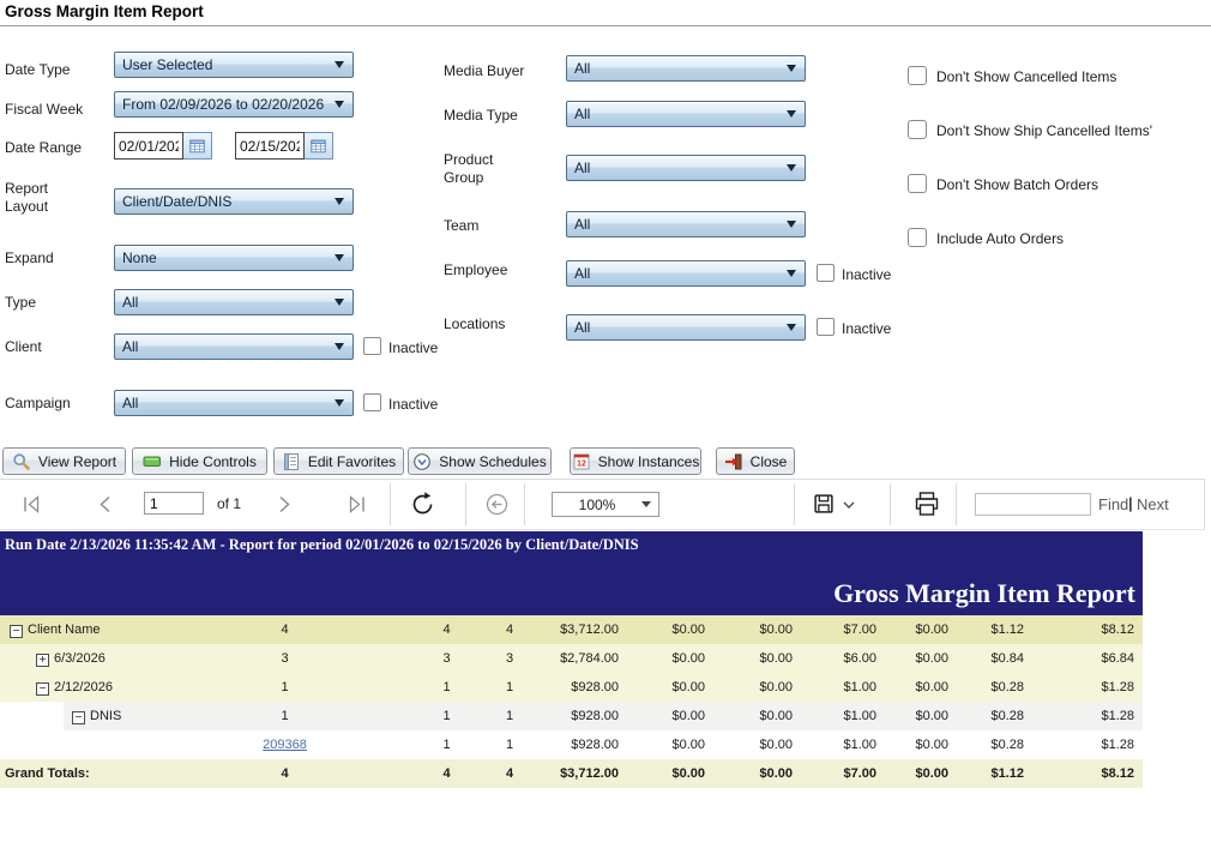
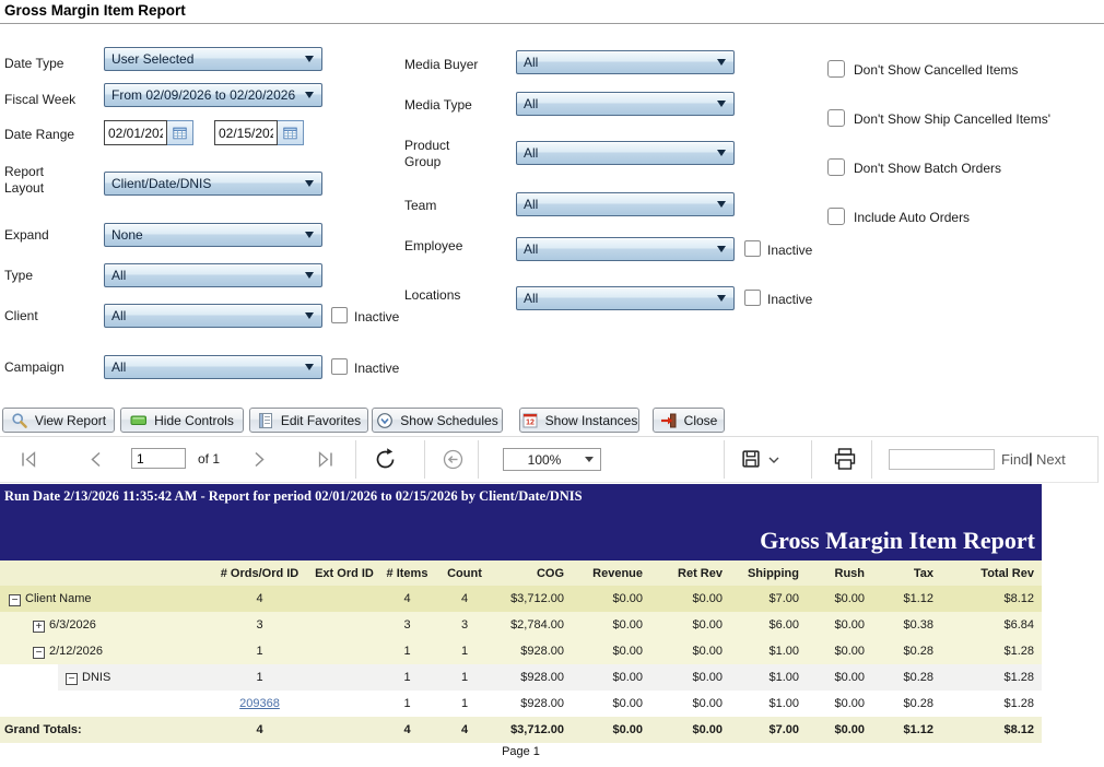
  Gross Margin Item Report
  Date Type
  User Selected
  Fiscal Week
  From 02/09/2026 to 02/20/2026
  Date Range
  02/01/20
  02/15/20
  Report Layout
  Client/Date/DNIS
  Expand
  None
  Type
  All
  Client
  All
  Inactive
  Campaign
  All
  Inactive
  Media Buyer
  All
  Media Type
  All
  Product Group
  All
  Team
  All
  Employee
  All
  Inactive
  Locations
  All
  Inactive
  Don't Show Cancelled Items
  Don't Show Ship Cancelled Items'
  Don't Show Batch Orders
  Include Auto Orders
  View Report
  Hide Controls
  Edit Favorites
  Show Schedules
  Show Instances
  Close
  1
  of 1
  100%
  Find
  |
  Next
  Run Date 2/13/2026 11:35:42 AM - Report for period 02/01/2026 to 02/15/2026 by Client/Date/DNIS
  Gross Margin Item Report
+ # Ords/Ord ID
+ Ext Ord ID
+ # Items
+ Count
+ COG
+ Revenue
+ Ret Rev
+ Shipping
+ Rush
+ Tax
+ Total Rev
  − Client Name
  4
  4
  4
  $3,712.00
  $0.00
  $0.00
  $7.00
  $0.00
  $1.12
  $8.12
  + 6/3/2026
  3
  3
  3
  $2,784.00
  $0.00
  $0.00
  $6.00
  $0.00
- $0.84
+ $0.38
  $6.84
  − 2/12/2026
  1
  1
  1
  $928.00
  $0.00
  $0.00
  $1.00
  $0.00
  $0.28
  $1.28
  − DNIS
  1
  1
  1
  $928.00
  $0.00
  $0.00
  $1.00
  $0.00
  $0.28
  $1.28
  209368
  1
  1
  $928.00
  $0.00
  $0.00
  $1.00
  $0.00
  $0.28
  $1.28
  Grand Totals:
  4
  4
  4
  $3,712.00
  $0.00
  $0.00
  $7.00
  $0.00
  $1.12
  $8.12
+ Page 1
